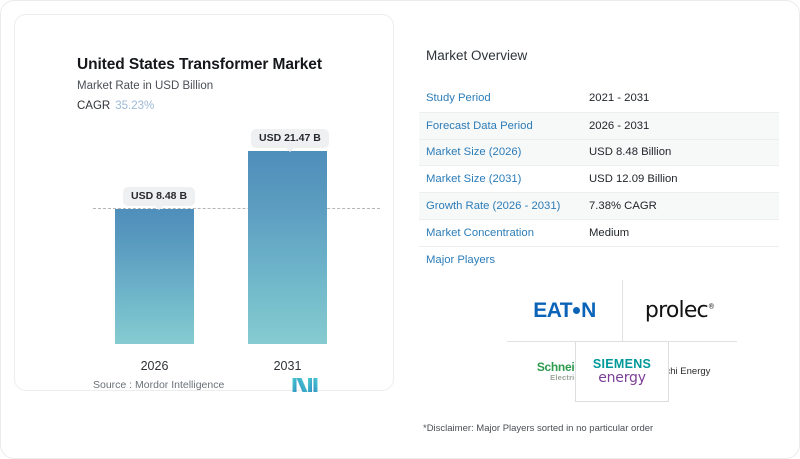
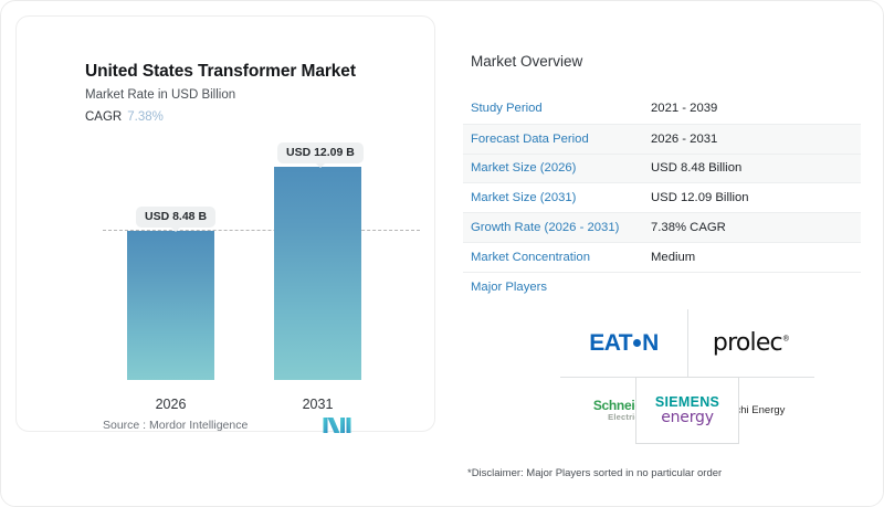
  United States Transformer Market
  Market Rate in USD Billion
- CAGR 35.23%
+ CAGR 7.38%
  USD 8.48 B
- USD 21.47 B
+ USD 12.09 B
  2026
  2031
  Source : Mordor Intelligence
  Market Overview
  Study Period
- 2021 - 2031
+ 2021 - 2039
  Forecast Data Period
  2026 - 2031
  Market Size (2026)
  USD 8.48 Billion
  Market Size (2031)
  USD 12.09 Billion
  Growth Rate (2026 - 2031)
  7.38% CAGR
  Market Concentration
  Medium
  Major Players
  E
  AT
  N
  prolec®
  Electri
  SIEMENS
  energy
  *Disclaimer: Major Players sorted in no particular order
